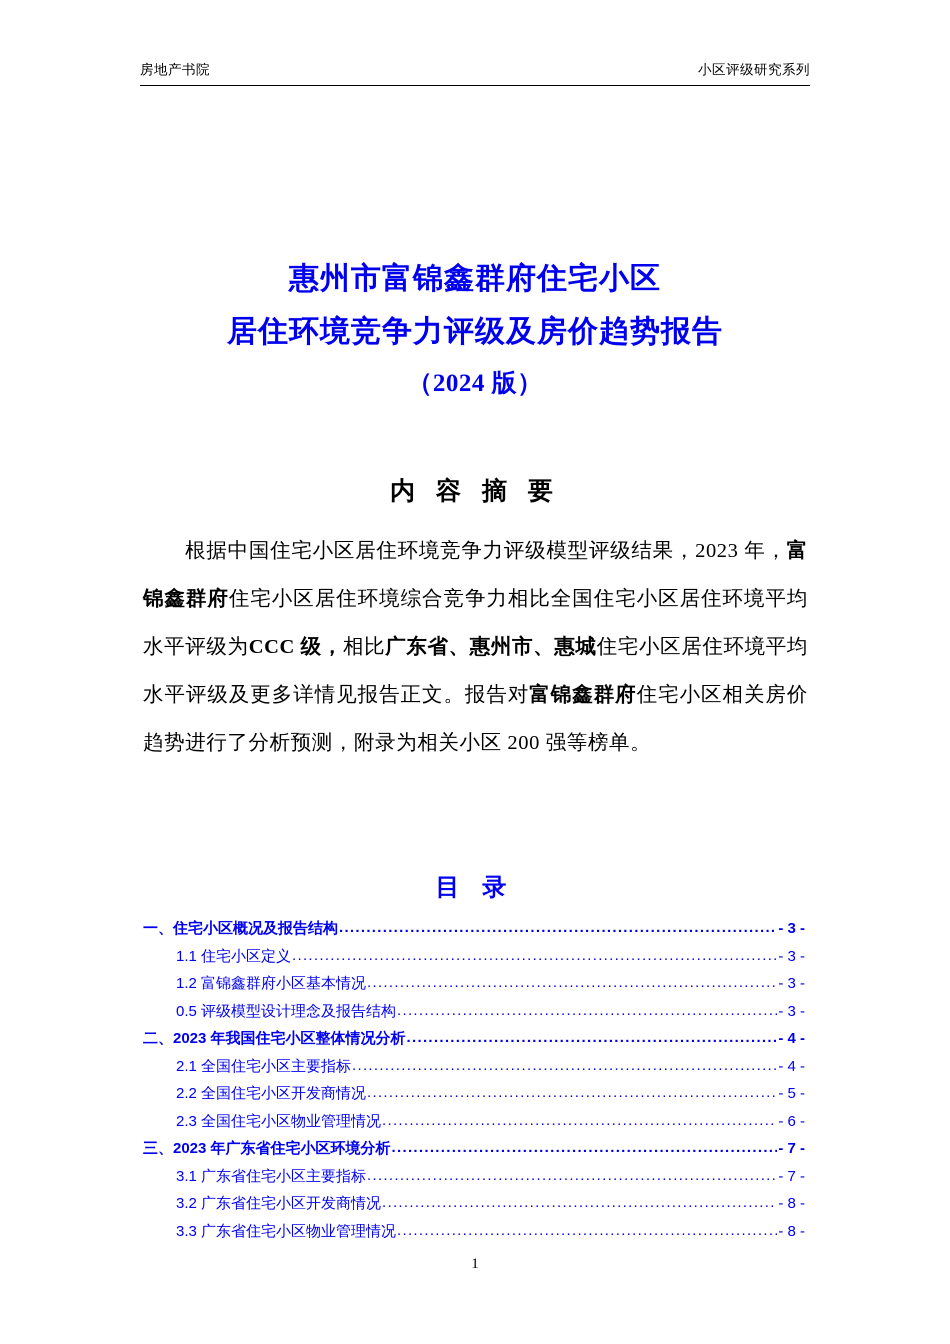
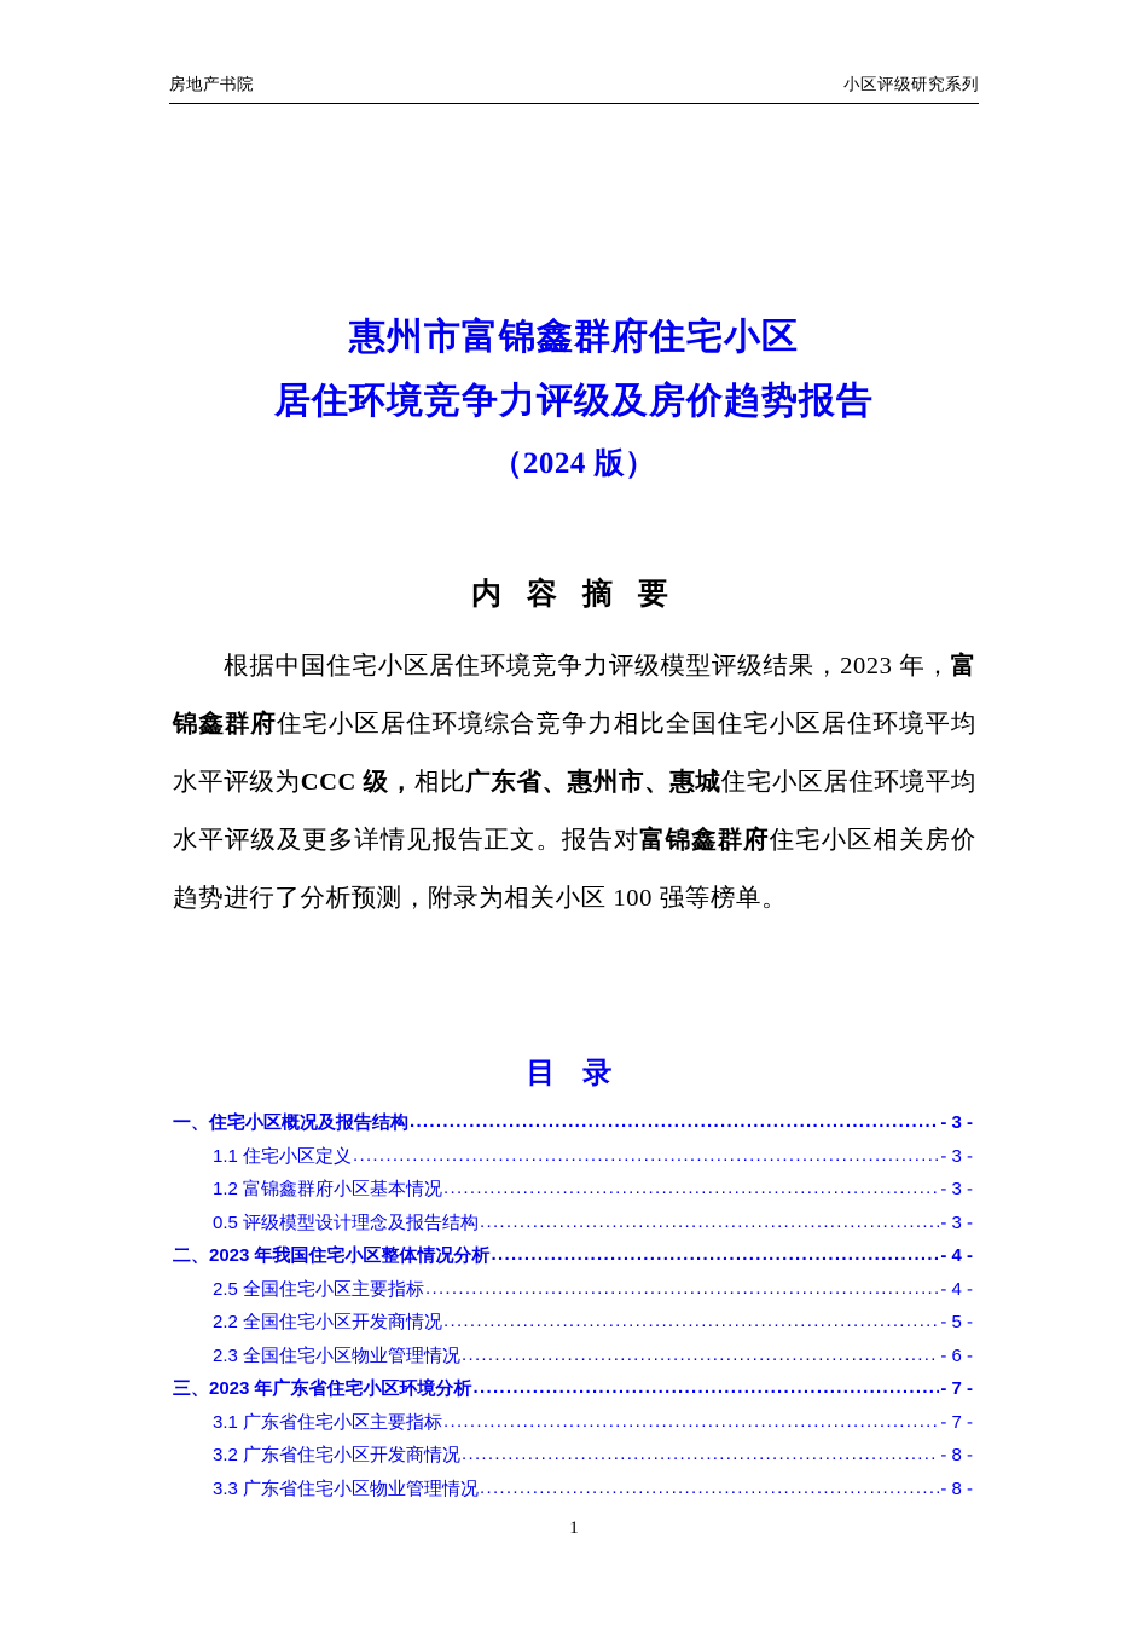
  房地产书院
  小区评级研究系列
  惠州市富锦鑫群府住宅小区
  居住环境竞争力评级及房价趋势报告
  （2024 版）
  内 容 摘 要
- 根据中国住宅小区居住环境竞争力评级模型评级结果，2023 年，富锦鑫群府住宅小区居住环境综合竞争力相比全国住宅小区居住环境平均水平评级为CCC 级，相比广东省、惠州市、惠城住宅小区居住环境平均水平评级及更多详情见报告正文。报告对富锦鑫群府住宅小区相关房价趋势进行了分析预测，附录为相关小区 200 强等榜单。
+ 根据中国住宅小区居住环境竞争力评级模型评级结果，2023 年，富锦鑫群府住宅小区居住环境综合竞争力相比全国住宅小区居住环境平均水平评级为CCC 级，相比广东省、惠州市、惠城住宅小区居住环境平均水平评级及更多详情见报告正文。报告对富锦鑫群府住宅小区相关房价趋势进行了分析预测，附录为相关小区 100 强等榜单。
  目 录
  一、住宅小区概况及报告结构
  ................................................................................
  - 3 -
  1.1 住宅小区定义
  .........................................................................................
  - 3 -
  1.2 富锦鑫群府小区基本情况
  ...........................................................................
  - 3 -
  0.5 评级模型设计理念及报告结构
  - 3 -
  二、2023 年我国住宅小区整体情况分析
  - 4 -
- 2.1 全国住宅小区主要指标
+ 2.5 全国住宅小区主要指标
  ..............................................................................
  - 4 -
  2.2 全国住宅小区开发商情况
  ...........................................................................
  - 5 -
  2.3 全国住宅小区物业管理情况
  - 6 -
  三、2023 年广东省住宅小区环境分析
  - 7 -
  3.1 广东省住宅小区主要指标
  ...........................................................................
  - 7 -
  3.2 广东省住宅小区开发商情况
  - 8 -
  3.3 广东省住宅小区物业管理情况
  - 8 -
  1
